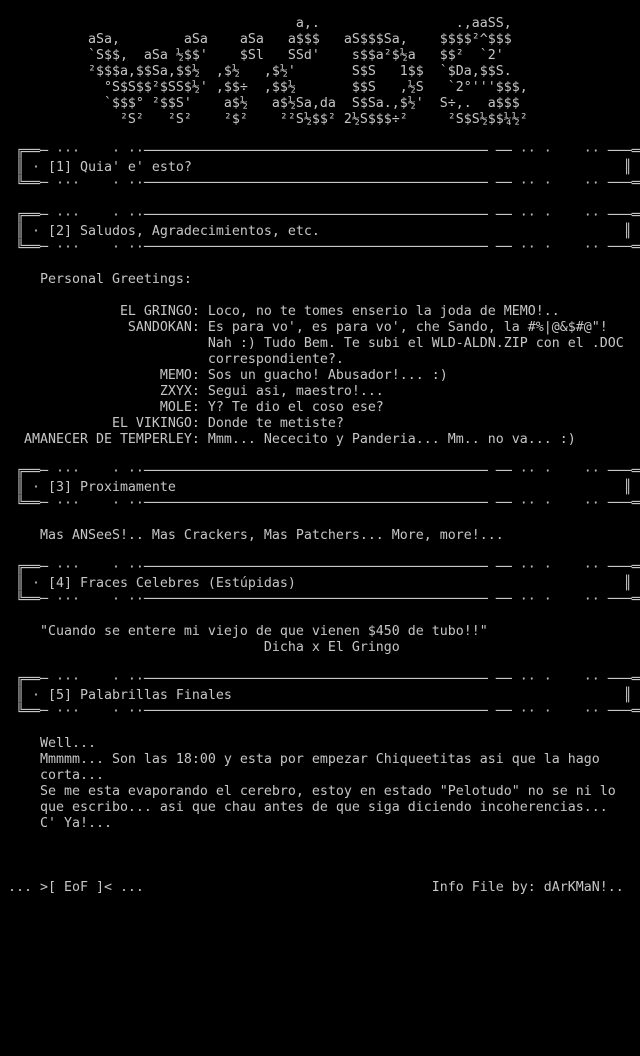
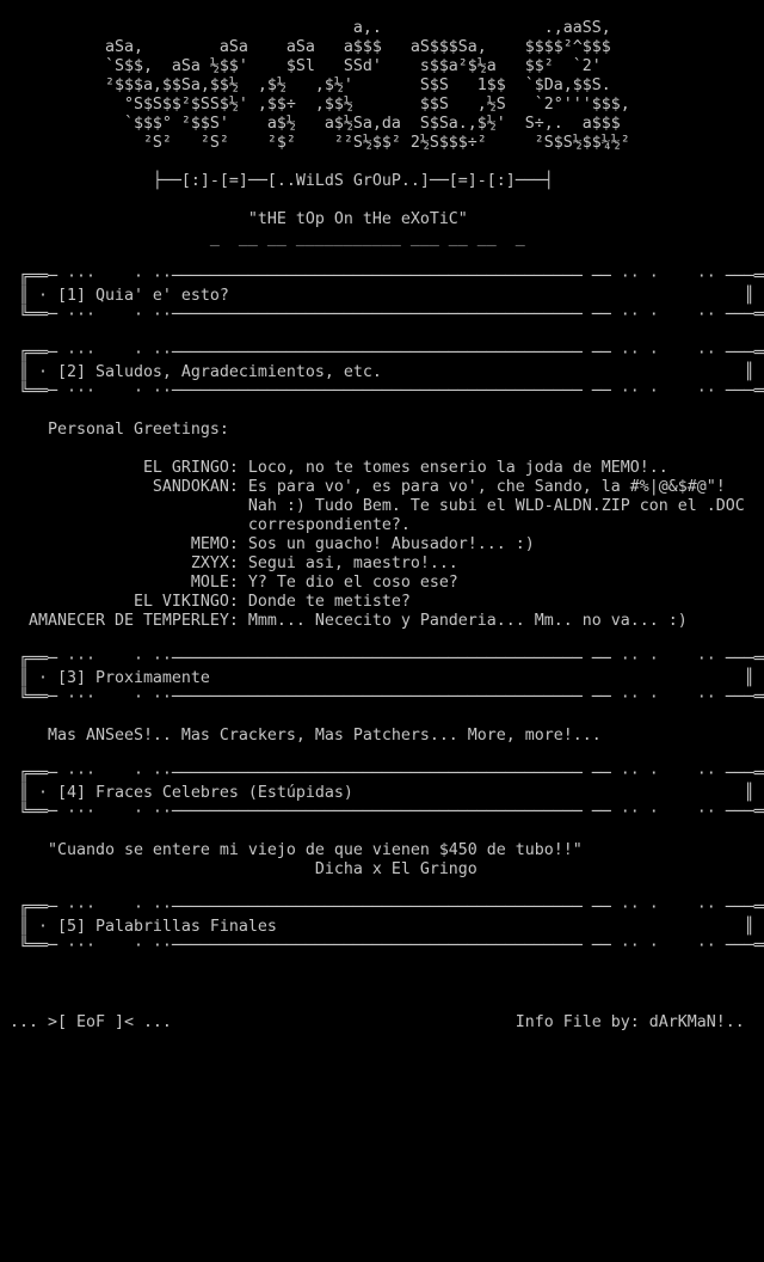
  a,. .,aaSS,
  aSa, aSa aSa a$$$ aS$$$Sa, $$$$²^$$$
  `S$$, aSa ½$$' $Sl SSd' s$$a²$½a $$² `2'
  ²$$$a,$$Sa,$$½ ,$½ ,$½' S$S 1$$ `$Da,$$S.
  °S$S$$²$SS$½' ,$$÷ ,$$½ $$S ,½S `2°'''$$$,
  `$$$° ²$$S' a$½ a$½Sa,da S$Sa.,$½' S÷,. a$$$
  ²S² ²S² ²$² ²²S½$$² 2½S$$$÷² ²S$S½$$¼½²
+ ├──[:]-[=]──[..WiLdS GrOuP..]──[=]-[:]───┤
+ "tHE tOp On tHe eXoTiC"
+ _ __ __ ___________ ___ __ __ _
  ╔══─ ··· · ··─────────────────────────────────────────── ── ·· · ·· ───═
  ║ · [1] Quia' e' esto? ║
  ╚══─ ··· · ··─────────────────────────────────────────── ── ·· · ·· ───═
  ╔══─ ··· · ··─────────────────────────────────────────── ── ·· · ·· ───═
  ║ · [2] Saludos, Agradecimientos, etc. ║
  ╚══─ ··· · ··─────────────────────────────────────────── ── ·· · ·· ───═
  Personal Greetings:
  EL GRINGO: Loco, no te tomes enserio la joda de MEMO!..
  SANDOKAN: Es para vo', es para vo', che Sando, la #%|@&$#@"!
  Nah :) Tudo Bem. Te subi el WLD-ALDN.ZIP con el .DOC
  correspondiente?.
  MEMO: Sos un guacho! Abusador!... :)
  ZXYX: Segui asi, maestro!...
  MOLE: Y? Te dio el coso ese?
  EL VIKINGO: Donde te metiste?
  AMANECER DE TEMPERLEY: Mmm... Nececito y Panderia... Mm.. no va... :)
  ╔══─ ··· · ··─────────────────────────────────────────── ── ·· · ·· ───═
  ║ · [3] Proximamente ║
  ╚══─ ··· · ··─────────────────────────────────────────── ── ·· · ·· ───═
  Mas ANSeeS!.. Mas Crackers, Mas Patchers... More, more!...
  ╔══─ ··· · ··─────────────────────────────────────────── ── ·· · ·· ───═
  ║ · [4] Fraces Celebres (Estúpidas) ║
  ╚══─ ··· · ··─────────────────────────────────────────── ── ·· · ·· ───═
  "Cuando se entere mi viejo de que vienen $450 de tubo!!"
  Dicha x El Gringo
  ╔══─ ··· · ··─────────────────────────────────────────── ── ·· · ·· ───═
  ║ · [5] Palabrillas Finales ║
  ╚══─ ··· · ··─────────────────────────────────────────── ── ·· · ·· ───═
- Well...
- Mmmmm... Son las 18:00 y esta por empezar Chiqueetitas asi que la hago
- corta...
- Se me esta evaporando el cerebro, estoy en estado "Pelotudo" no se ni lo
- que escribo... asi que chau antes de que siga diciendo incoherencias...
- C' Ya!...
  ... >[ EoF ]< ... Info File by: dArKMaN!..
